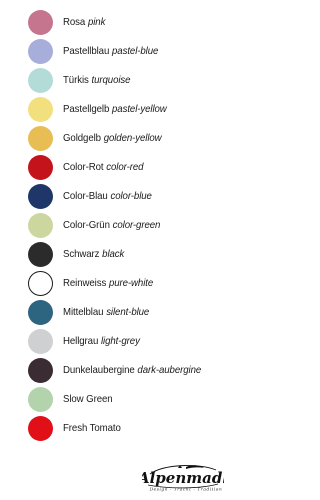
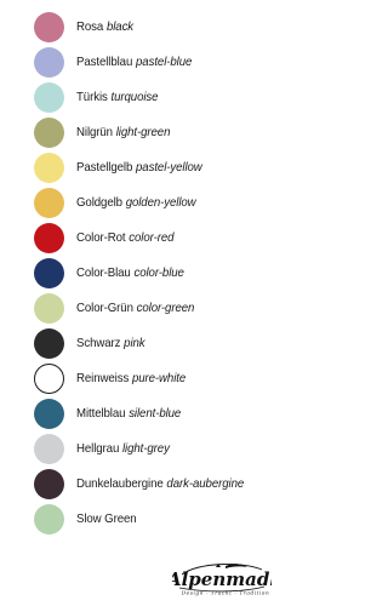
- Rosa pink
+ Rosa black
  Pastellblau pastel-blue
  Türkis turquoise
+ Nilgrün light-green
  Pastellgelb pastel-yellow
  Goldgelb golden-yellow
  Color-Rot color-red
  Color-Blau color-blue
  Color-Grün color-green
- Schwarz black
+ Schwarz pink
  Reinweiss pure-white
  Mittelblau silent-blue
  Hellgrau light-grey
  Dunkelaubergine dark-aubergine
  Slow Green
- Fresh Tomato
  Alpenmad
